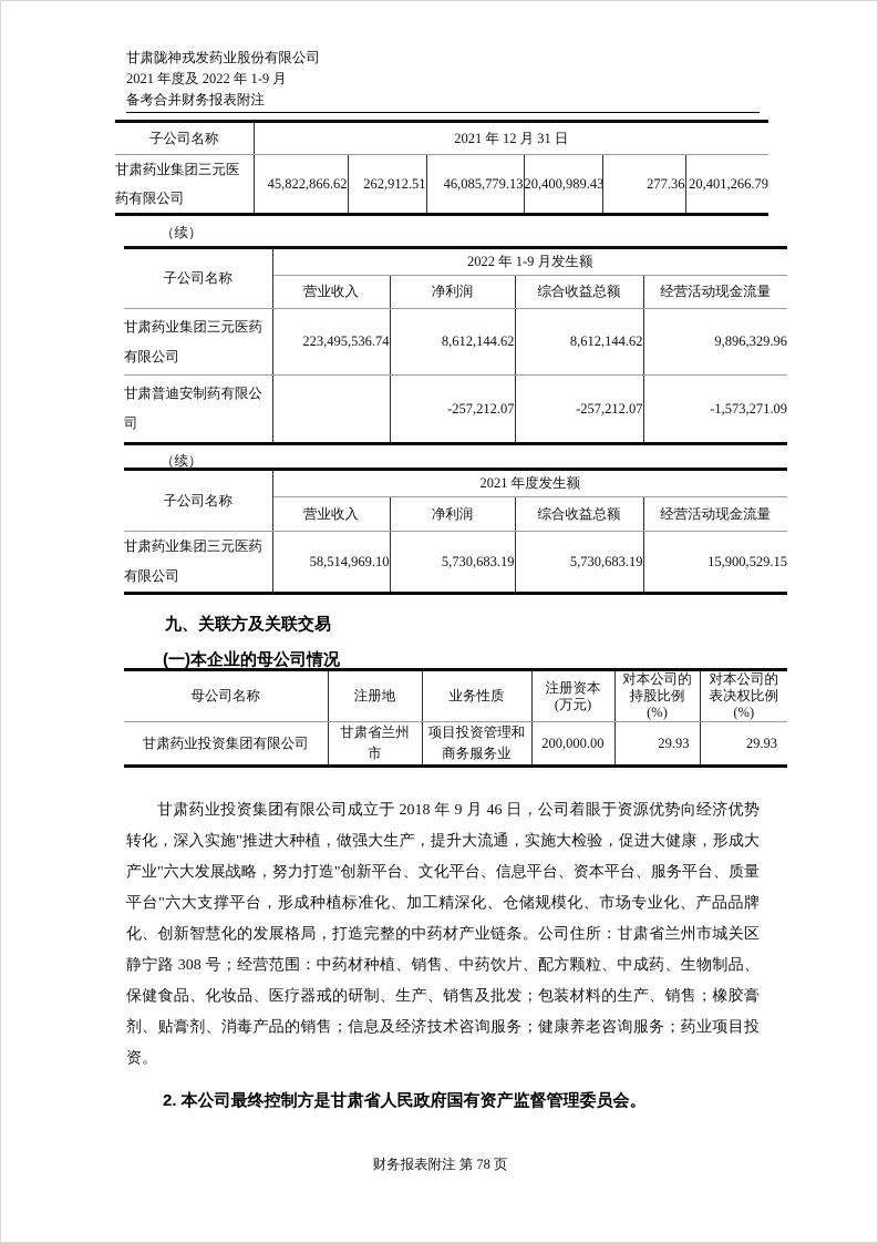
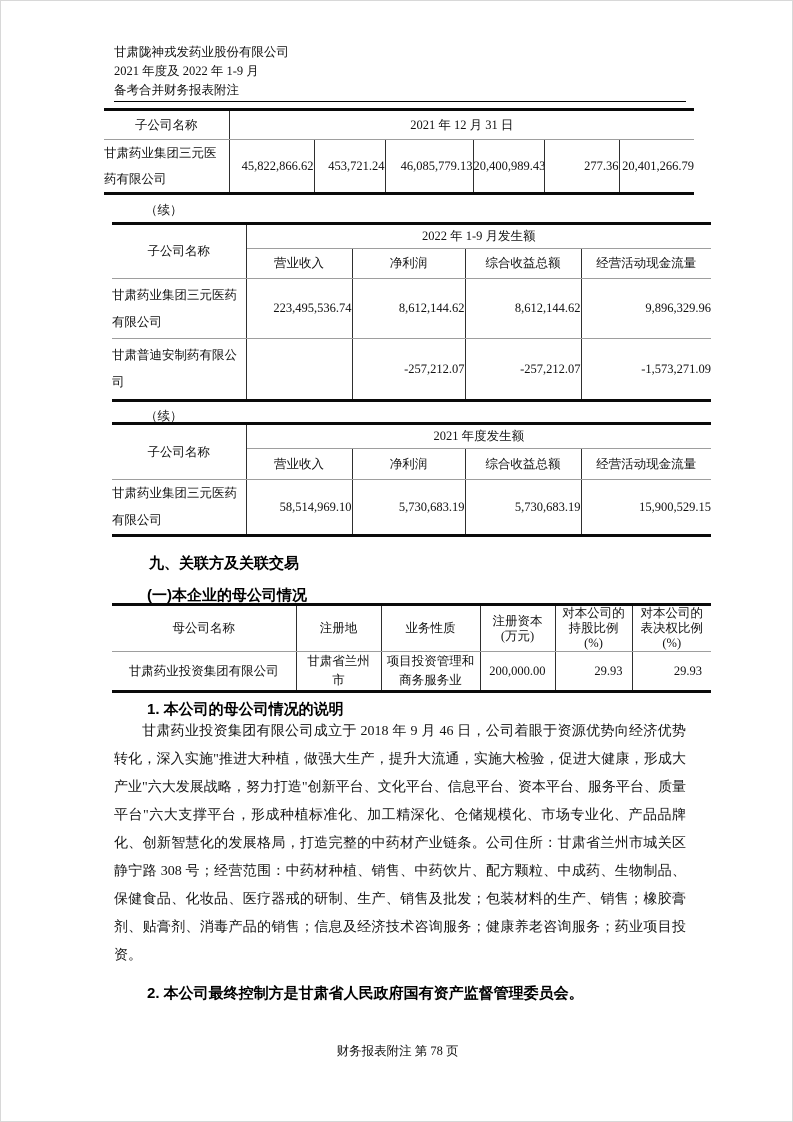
  甘肃陇神戎发药业股份有限公司
  2021 年度及 2022 年 1-9 月
  备考合并财务报表附注
  子公司名称	2021 年 12 月 31 日
- 甘肃药业集团三元医药有限公司	45,822,866.62	262,912.51	46,085,779.13	20,400,989.43	277.36	20,401,266.79
+ 甘肃药业集团三元医药有限公司	45,822,866.62	453,721.24	46,085,779.13	20,400,989.43	277.36	20,401,266.79
  （续）
  子公司名称	2022 年 1-9 月发生额
  营业收入	净利润	综合收益总额	经营活动现金流量
  甘肃药业集团三元医药有限公司	223,495,536.74	8,612,144.62	8,612,144.62	9,896,329.96
  甘肃普迪安制药有限公司		-257,212.07	-257,212.07	-1,573,271.09
  （续）
  子公司名称	2021 年度发生额
  营业收入	净利润	综合收益总额	经营活动现金流量
  甘肃药业集团三元医药有限公司	58,514,969.10	5,730,683.19	5,730,683.19	15,900,529.15
  九、关联方及关联交易
  (一)本企业的母公司情况
  母公司名称	注册地	业务性质	注册资本 (万元)	对本公司的 持股比例 (%)	对本公司的 表决权比例 (%)
  甘肃药业投资集团有限公司	甘肃省兰州市	项目投资管理和商务服务业	200,000.00	29.93	29.93
+ 1. 本公司的母公司情况的说明
  甘肃药业投资集团有限公司成立于 2018 年 9 月 46 日，公司着眼于资源优势向经济优势转化，深入实施"推进大种植，做强大生产，提升大流通，实施大检验，促进大健康，形成大产业"六大发展战略，努力打造"创新平台、文化平台、信息平台、资本平台、服务平台、质量平台"六大支撑平台，形成种植标准化、加工精深化、仓储规模化、市场专业化、产品品牌化、创新智慧化的发展格局，打造完整的中药材产业链条。公司住所：甘肃省兰州市城关区静宁路 308 号；经营范围：中药材种植、销售、中药饮片、配方颗粒、中成药、生物制品、保健食品、化妆品、医疗器戒的研制、生产、销售及批发；包装材料的生产、销售；橡胶膏剂、贴膏剂、消毒产品的销售；信息及经济技术咨询服务；健康养老咨询服务；药业项目投资。
  2. 本公司最终控制方是甘肃省人民政府国有资产监督管理委员会。
  财务报表附注 第 78 页
